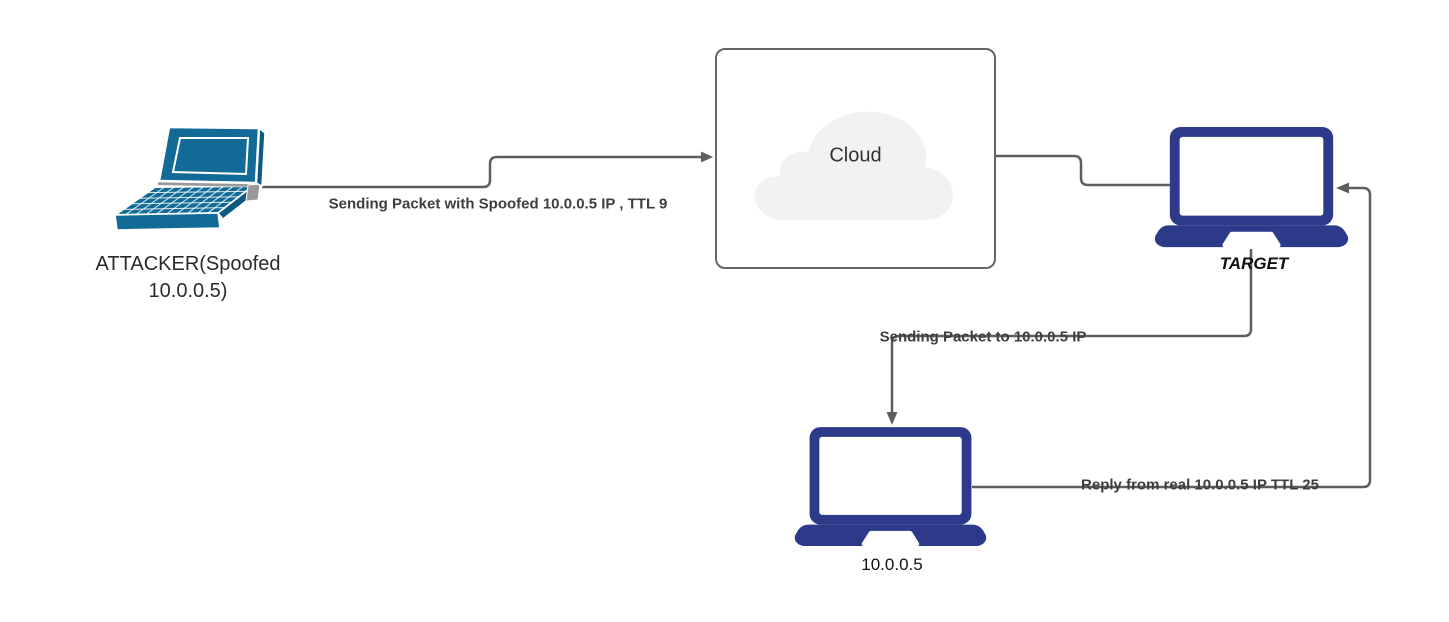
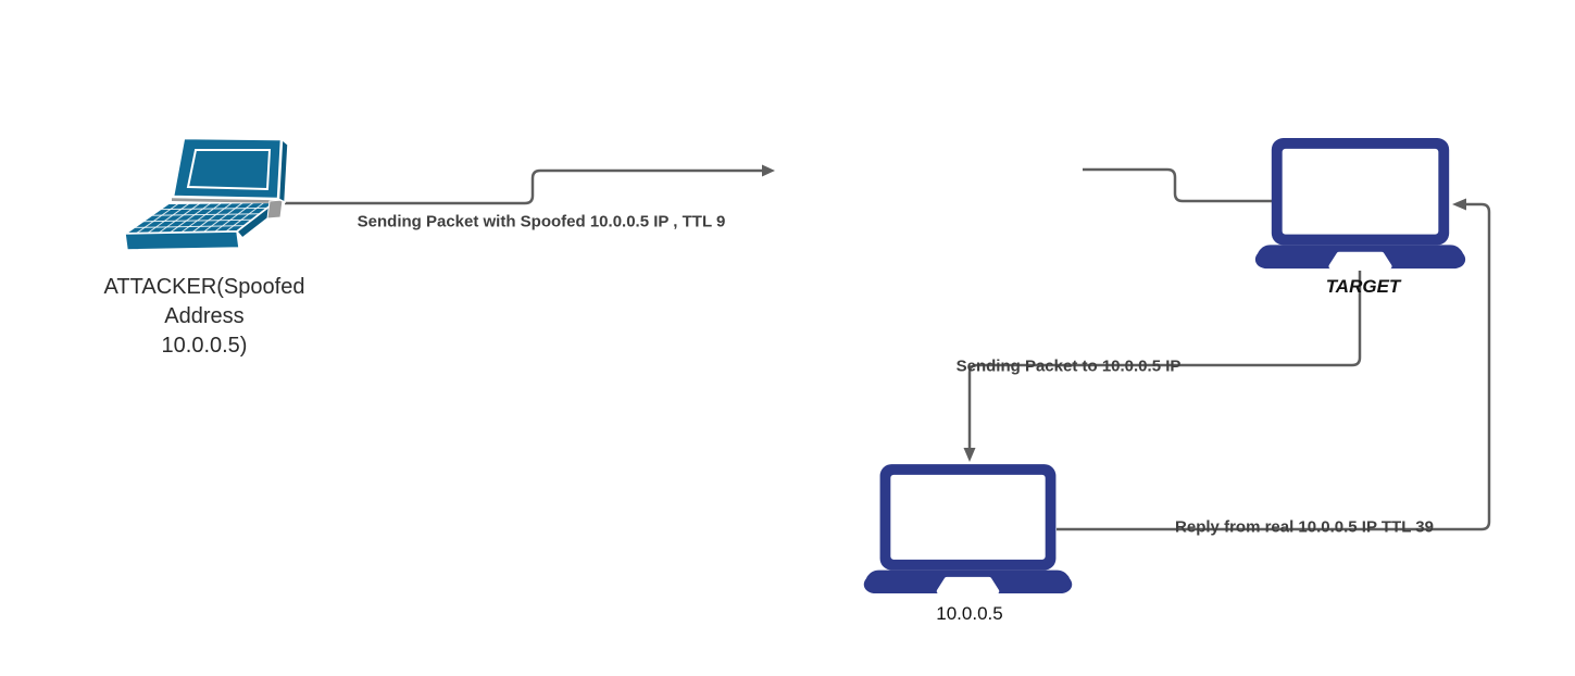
- Cloud
  ATTACKER(Spoofed
+ Address
  10.0.0.5)
  TARGET
  10.0.0.5
  Sending Packet with Spoofed 10.0.0.5 IP , TTL 9
  Sending Packet to 10.0.0.5 IP
- Reply from real 10.0.0.5 IP TTL 25
+ Reply from real 10.0.0.5 IP TTL 39
